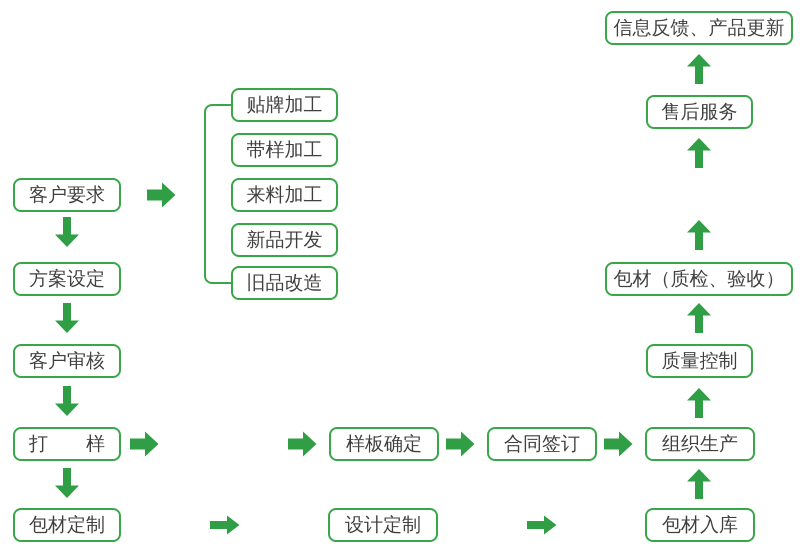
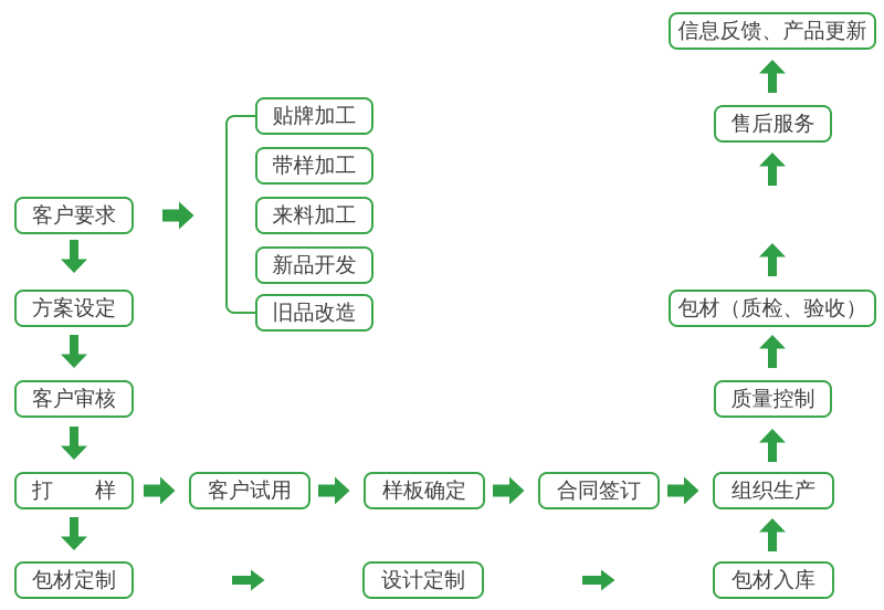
  客户要求
  方案设定
  客户审核
  打 样
  包材定制
  贴牌加工
  带样加工
  来料加工
  新品开发
  旧品改造
+ 客户试用
  样板确定
  合同签订
  组织生产
  设计定制
  包材入库
  质量控制
  包材（质检、验收）
  售后服务
  信息反馈、产品更新
